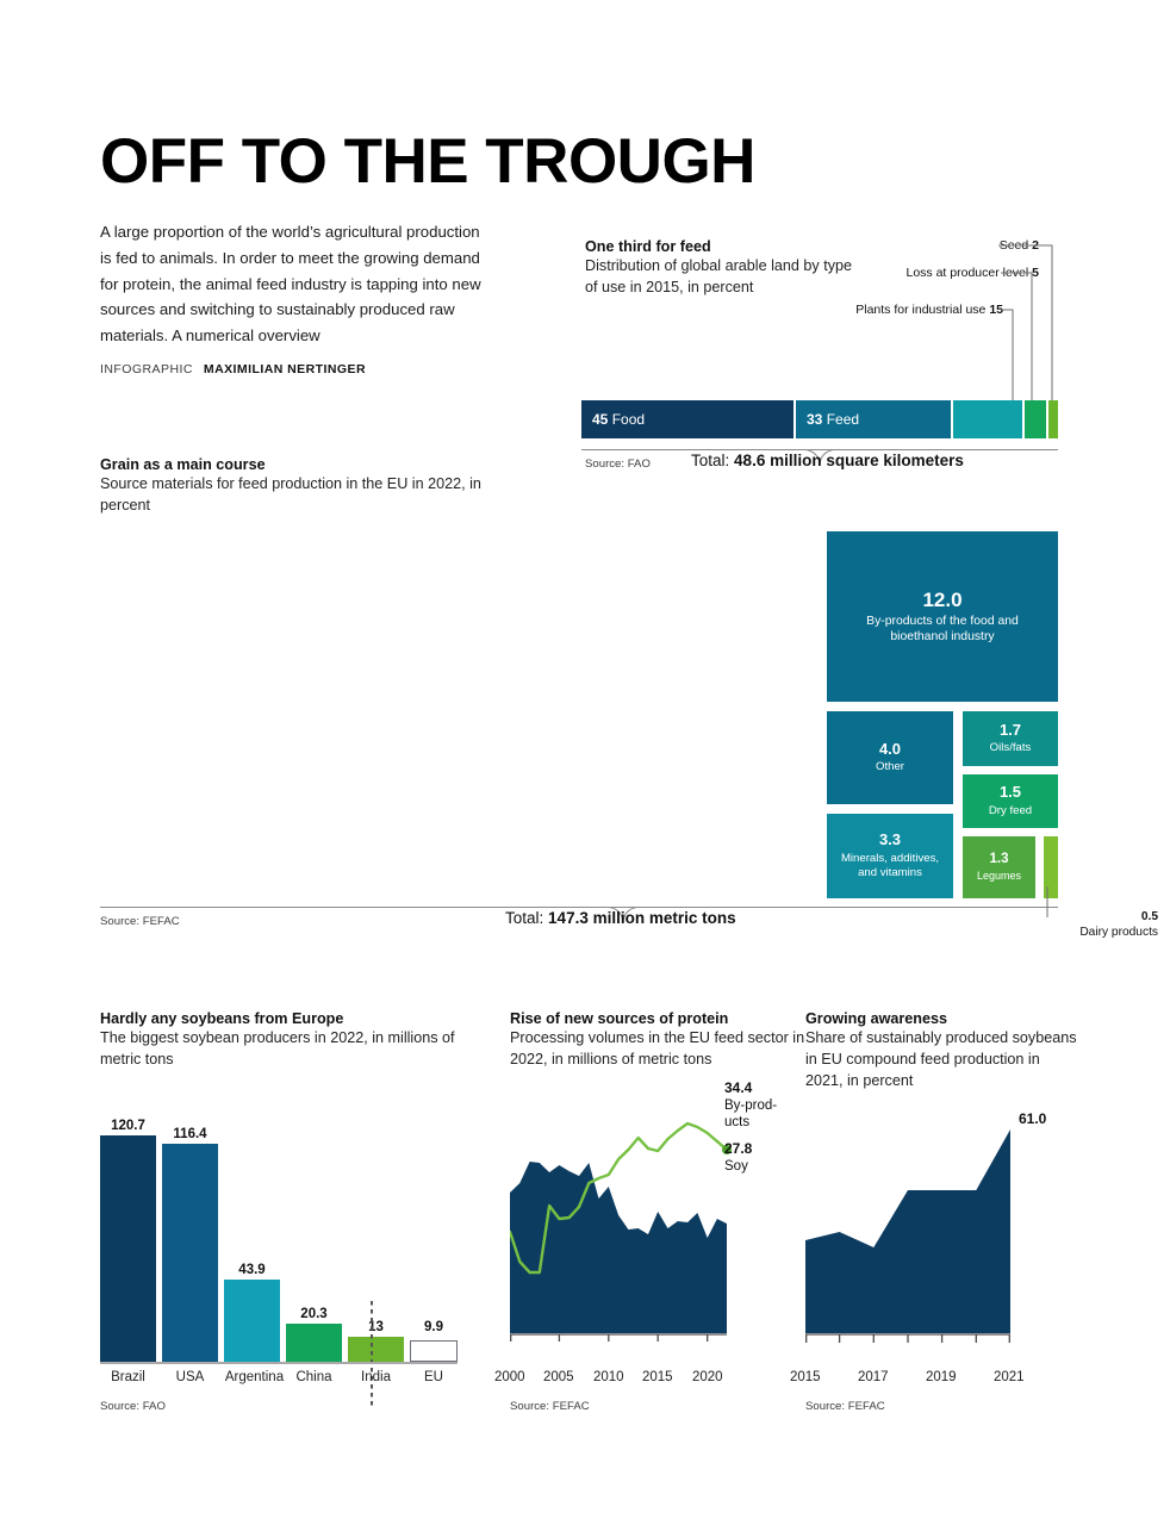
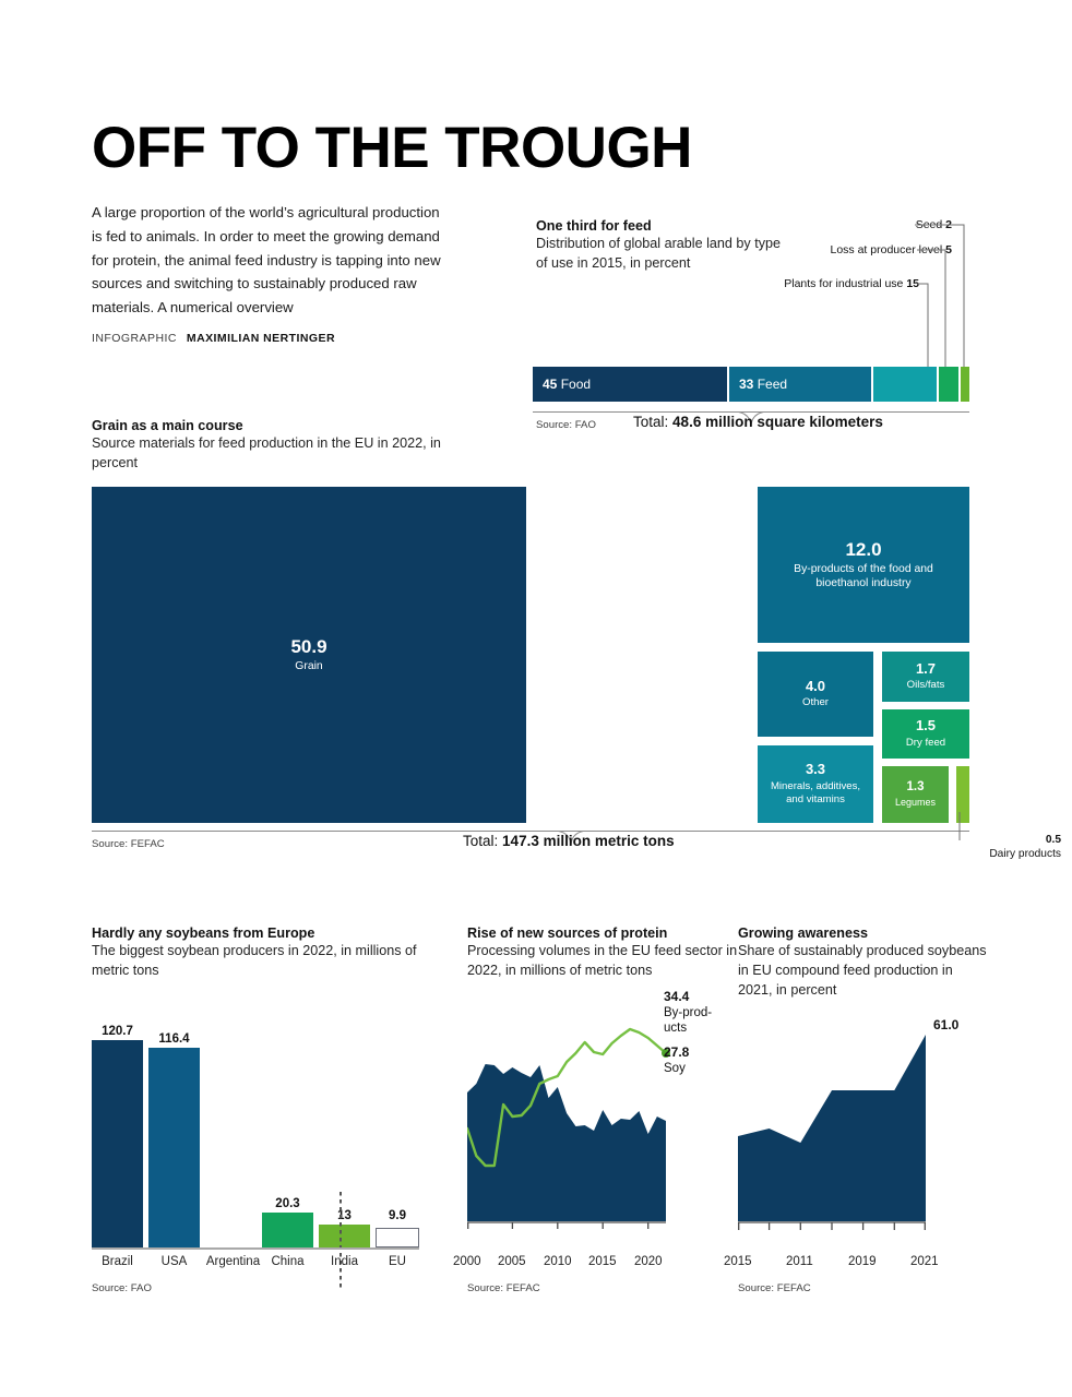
  OFF TO THE TROUGH
  A large proportion of the world’s agricultural production is fed to animals. In order to meet the growing demand for protein, the animal feed industry is tapping into new sources and switching to sustainably produced raw materials. A numerical overview
  INFOGRAPHIC MAXIMILIAN NERTINGER
  One third for feed
  Distribution of global arable land by type of use in 2015, in percent
  Loss at producer 5
  Plants for industrial use 15
  45 Food
  33 Feed
  Source: FAO
  Total: 48.6 million square kilometers
  Grain as a main course
  Source materials for feed production in the EU in 2022, in percent
+ 50.9
+ Grain
  12.0
  By-products of the food and bioethanol industry
  4.0
  Other
  3.3
  Minerals, additives, and vitamins
  1.7
  Oils/fats
  1.5
  Dry feed
  1.3
  Legumes
  Source: FEFAC
  Total: 147.3 million metric tons
  0.5
  Dairy products
  Hardly any soybeans from Europe
  The biggest soybean producers in 2022, in millions of metric tons
  120.7
  116.4
- 43.9
  20.3
  9.9
  Brazil
  USA
  Argentina
  China
  India
  EU
  Source: FAO
  Rise of new sources of protein
  Processing volumes in the EU feed sector in 2022, in millions of metric tons
  2000
  2005
  2010
  2015
  2020
  34.4
  By-prod-
  ucts
  27.8
  Soy
  Source: FEFAC
  Growing awareness
  Share of sustainably produced soybeans in EU compound feed production in 2021, in percent
  2015
- 2017
+ 2011
  2019
  2021
  61.0
  Source: FEFAC
